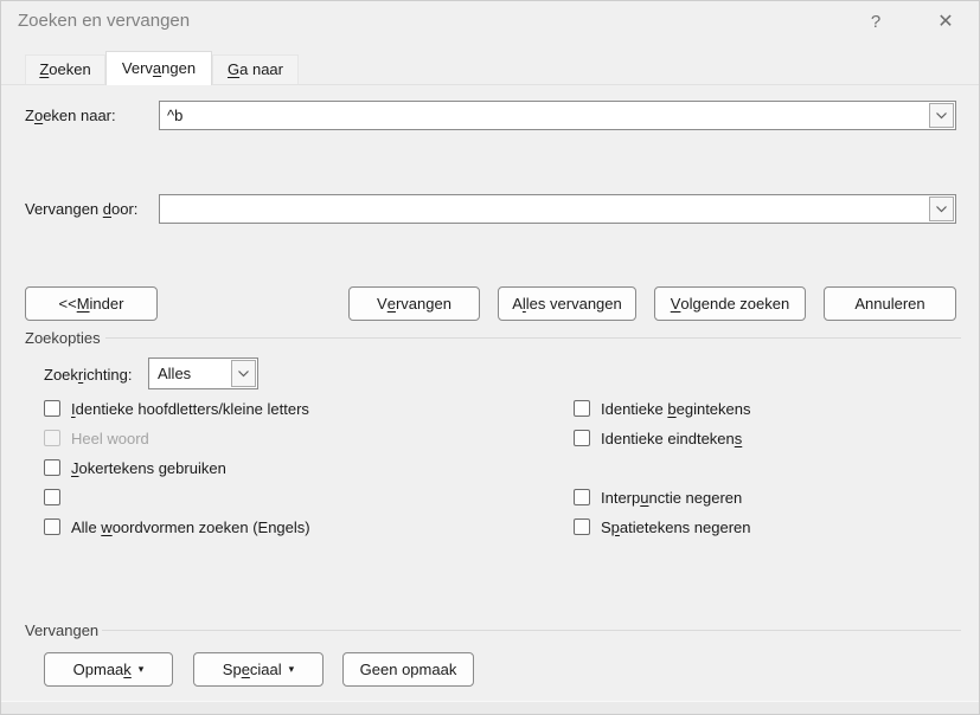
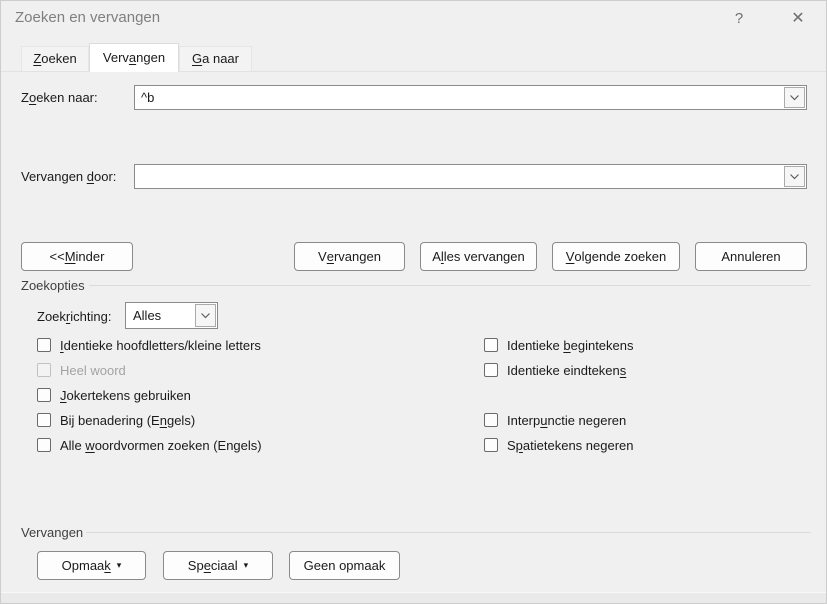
  Zoeken en vervangen
  ?
  ✕
  Zoeken
  Vervangen
  Ga naar
  Zoeken naar:
  ^b
  Vervangen door:
  <<
  M
  inder
  V
  e
  rvangen
  A
  l
  les vervangen
  V
  olgende zoeken
  Annuleren
  Zoekopties
  Zoekrichting:
  Alles
  Identieke hoofdletters/kleine letters
  Heel woord
  Jokertekens gebruiken
+ Bij benadering (Engels)
  Alle woordvormen zoeken (Engels)
  Identieke begintekens
  Identieke eindtekens
  Interpunctie negeren
  Spatietekens negeren
  Vervangen
  Opmaak
  ▾
  Speciaal
  ▾
  Geen opmaak
